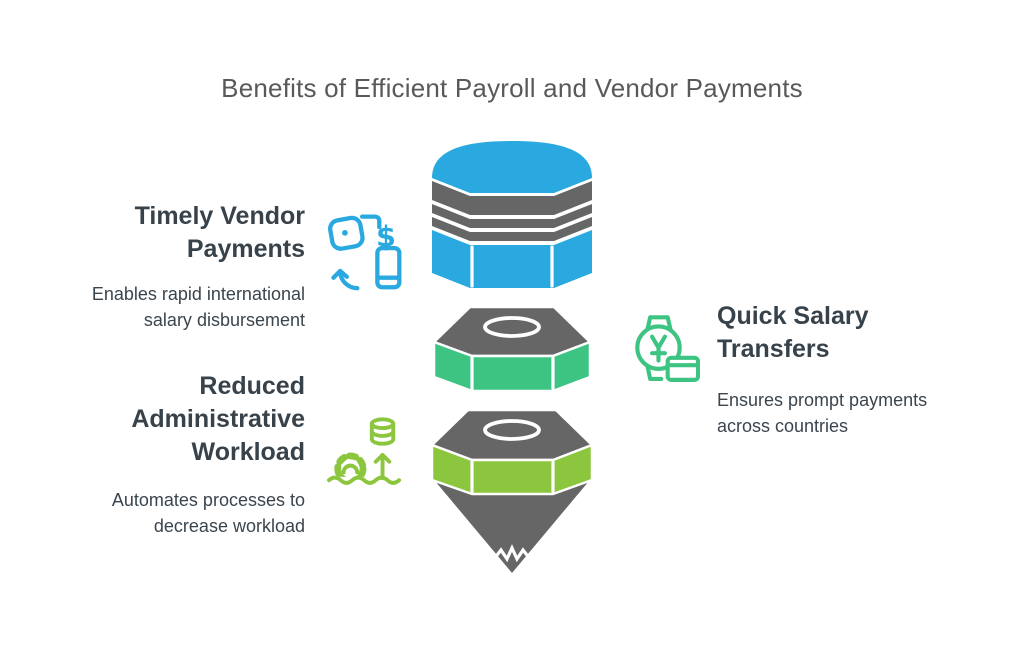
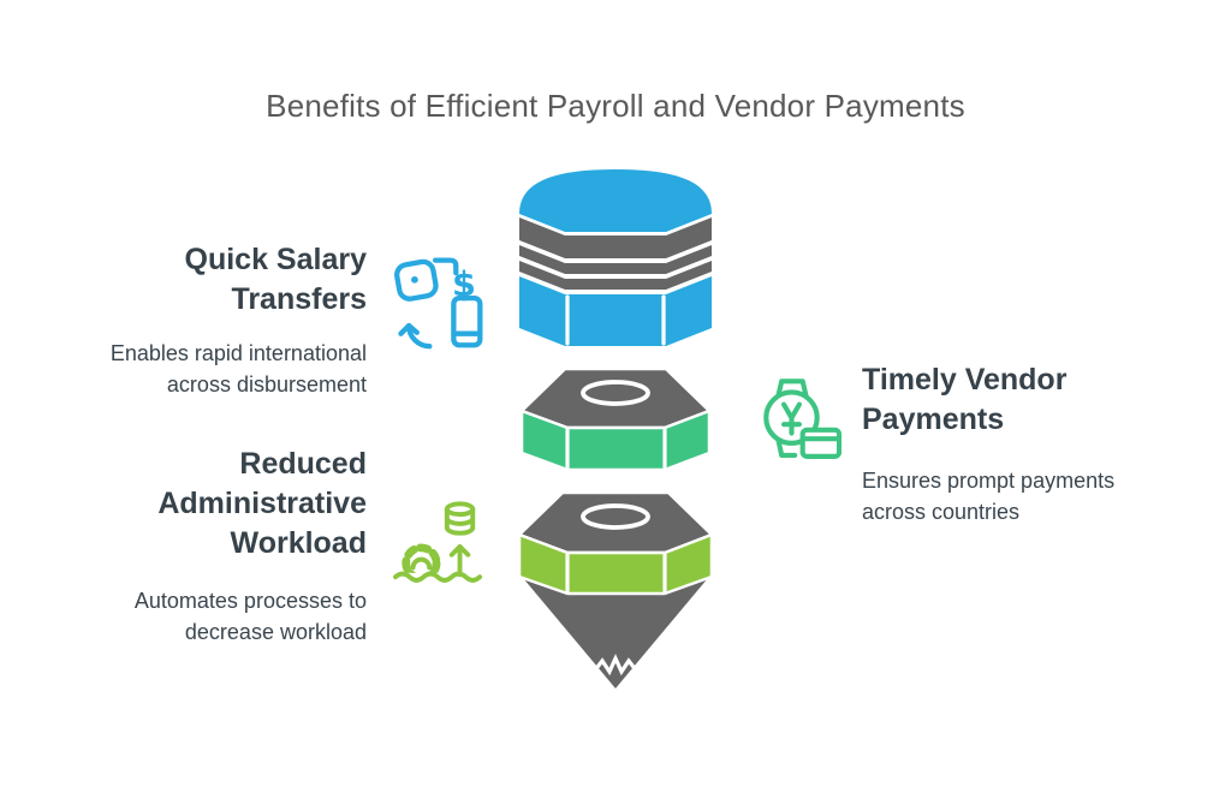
  Benefits of Efficient Payroll and Vendor Payments
- Timely Vendor Payments
+ Quick Salary Transfers
- Enables rapid international salary disbursement
+ Enables rapid international across disbursement
  $
  Reduced Administrative Workload
  Automates processes to decrease workload
- Quick Salary Transfers
+ Timely Vendor Payments
  Ensures prompt payments across countries
